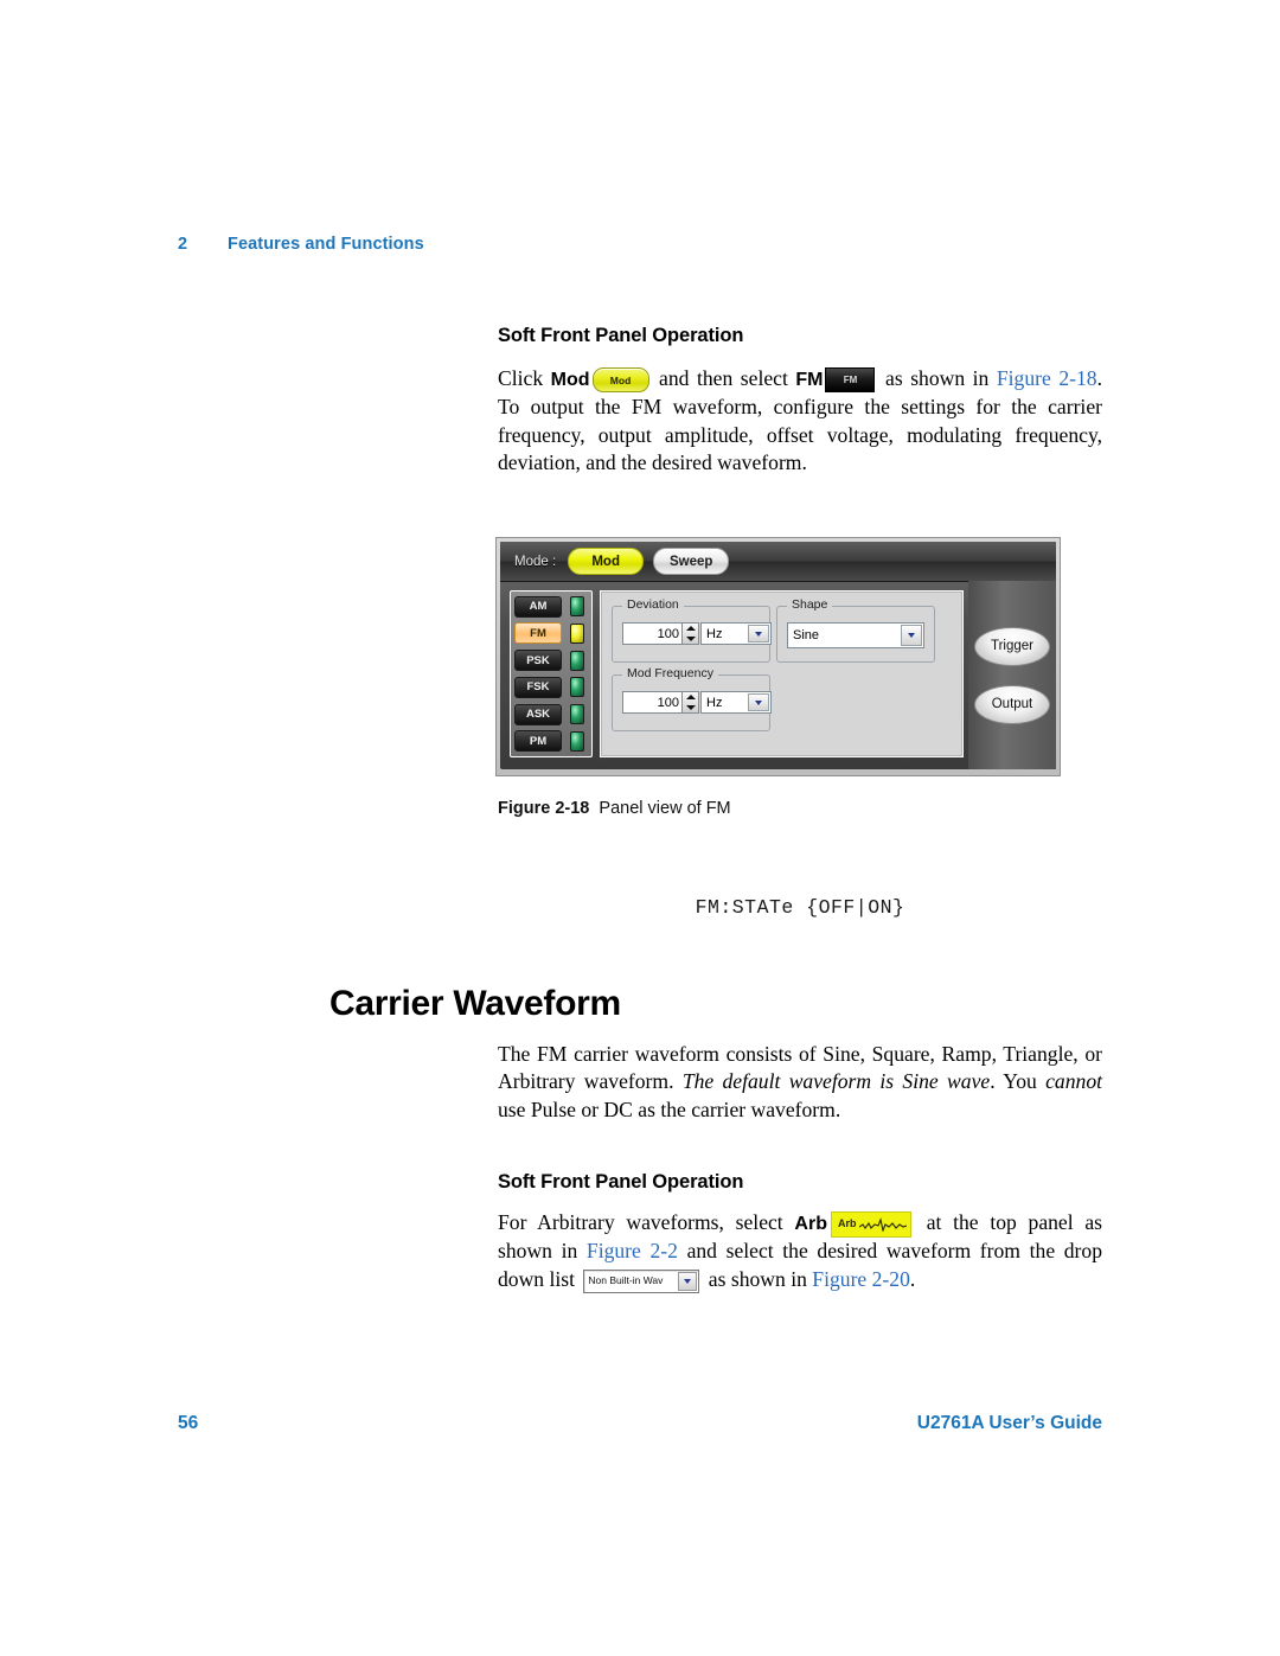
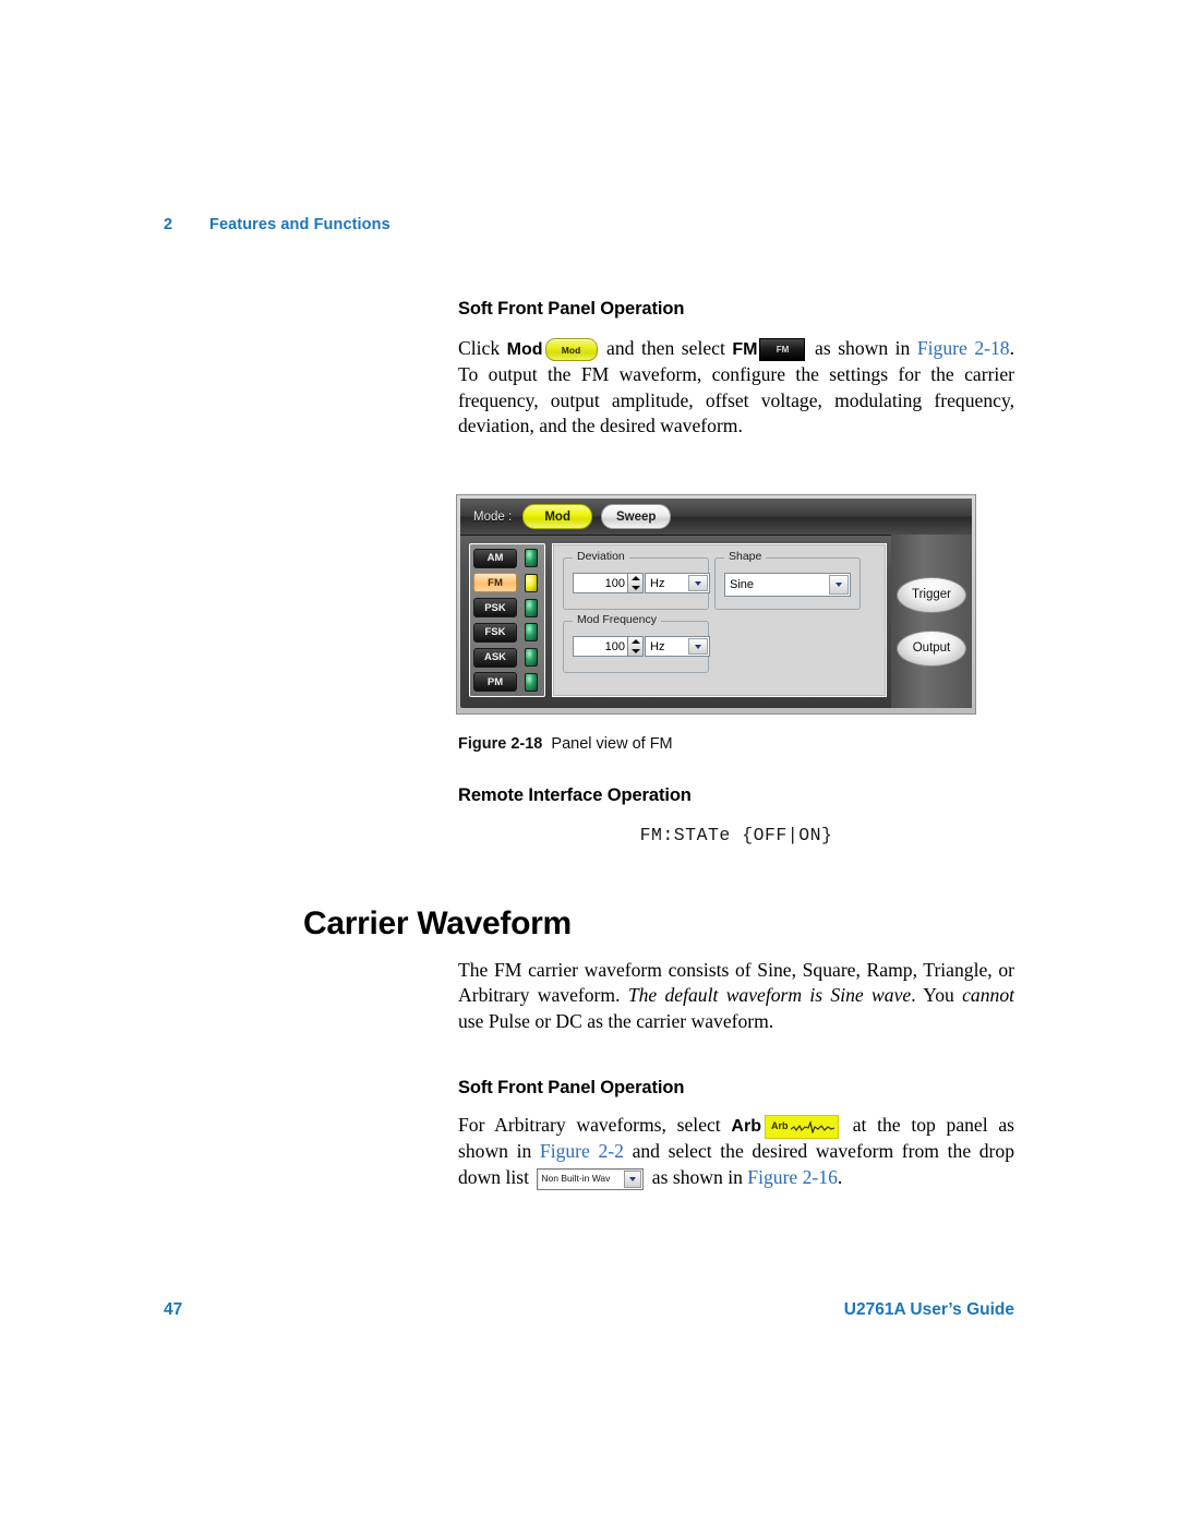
  2 Features and Functions
  Soft Front Panel Operation
  Click Mod
  Mod
  and then select FM
  FM
  as shown in Figure 2-18. To output the FM waveform, configure the settings for the carrier frequency, output amplitude, offset voltage, modulating frequency, deviation, and the desired waveform.
  Mode :
  Mod
  Sweep
  AM
  FM
  PSK
  FSK
  ASK
  PM
  Deviation
  100
  Hz
  Mod Frequency
  100
  Hz
  Shape
  Sine
  Trigger
  Output
  Figure 2-18 Panel view of FM
+ Remote Interface Operation
  FM:STATe {OFF|ON}
  Carrier Waveform
  The FM carrier waveform consists of Sine, Square, Ramp, Triangle, or Arbitrary waveform. The default waveform is Sine wave. You cannot use Pulse or DC as the carrier waveform.
  Soft Front Panel Operation
  For Arbitrary waveforms, select Arb
  Arb
  at the top panel as shown in Figure 2-2 and select the desired waveform from the drop down list
  Non Built-in Wav
- as shown in Figure 2-20.
+ as shown in Figure 2-16.
- 56
+ 47
  U2761A User’s Guide
